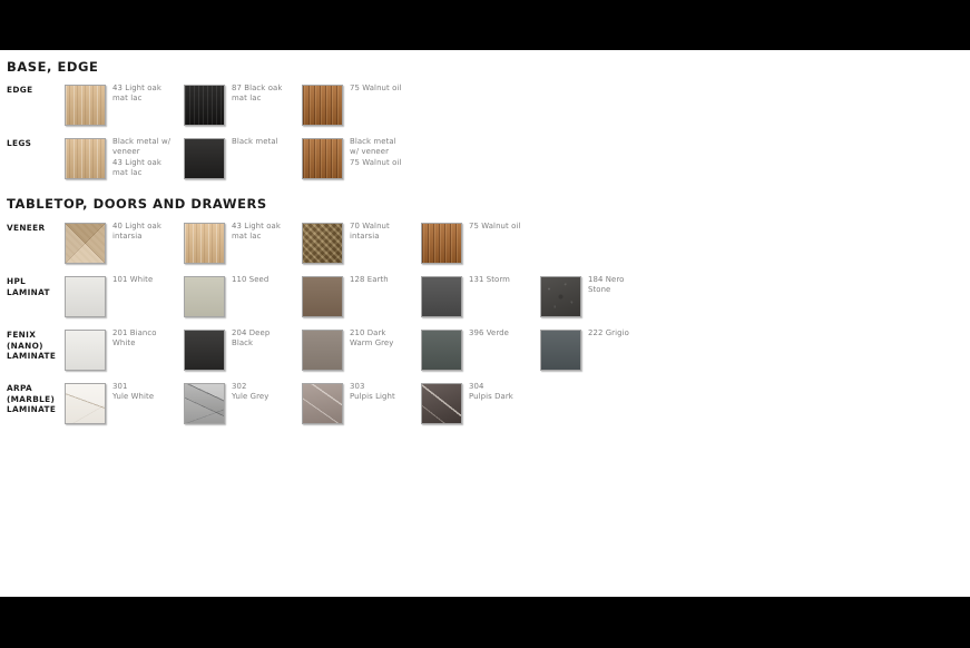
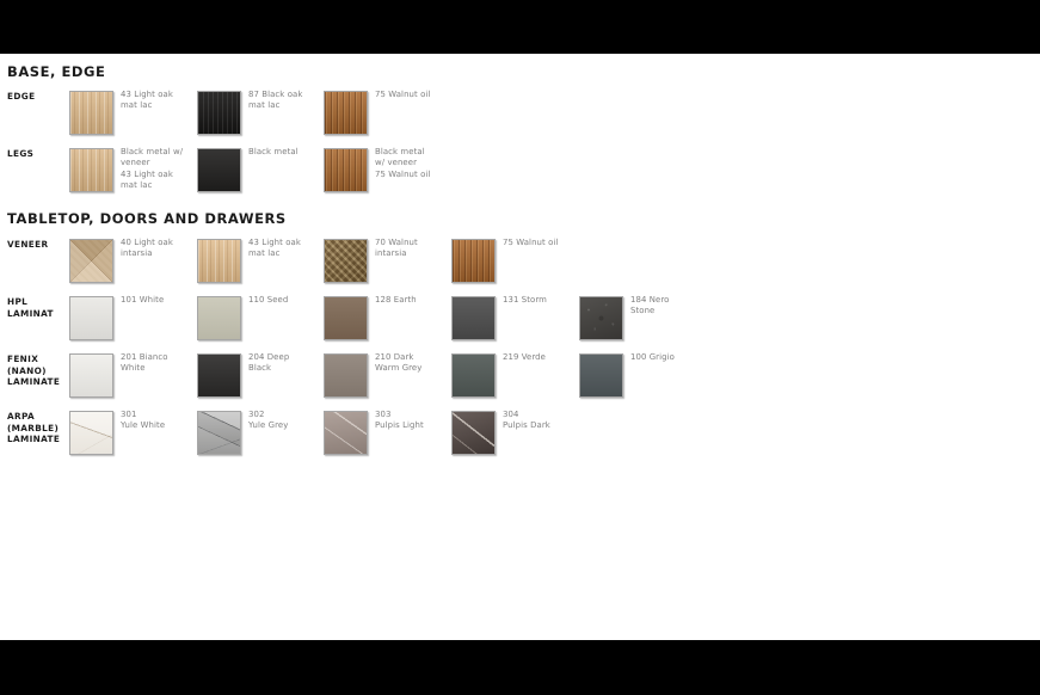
  BASE, EDGE
  TABLETOP, DOORS AND DRAWERS
  EDGE
  43 Light oak
  mat lac
  87 Black oak
  mat lac
  75 Walnut oil
  LEGS
  Black metal w/
  veneer
  43 Light oak
  mat lac
  Black metal
  Black metal
  w/ veneer
  75 Walnut oil
  VENEER
  40 Light oak
  intarsia
  43 Light oak
  mat lac
  70 Walnut
  intarsia
  75 Walnut oil
  HPL
  LAMINAT
  101 White
  110 Seed
  128 Earth
  131 Storm
  184 Nero
  Stone
  FENIX
  (NANO)
  LAMINATE
  201 Bianco
  White
  204 Deep
  Black
  210 Dark
  Warm Grey
- 396 Verde
+ 219 Verde
- 222 Grigio
+ 100 Grigio
  ARPA
  (MARBLE)
  LAMINATE
  301
  Yule White
  302
  Yule Grey
  303
  Pulpis Light
  304
  Pulpis Dark
